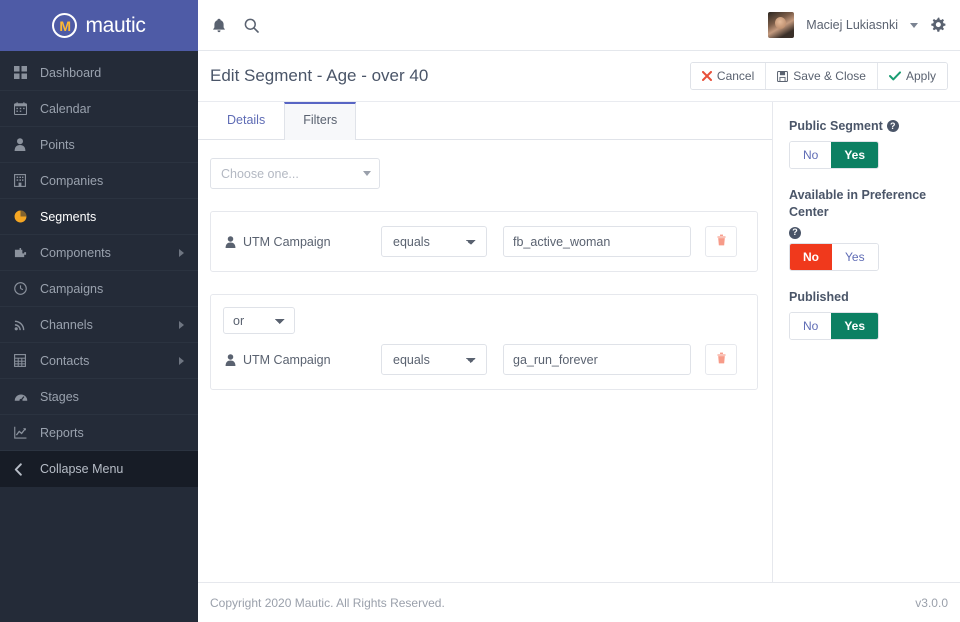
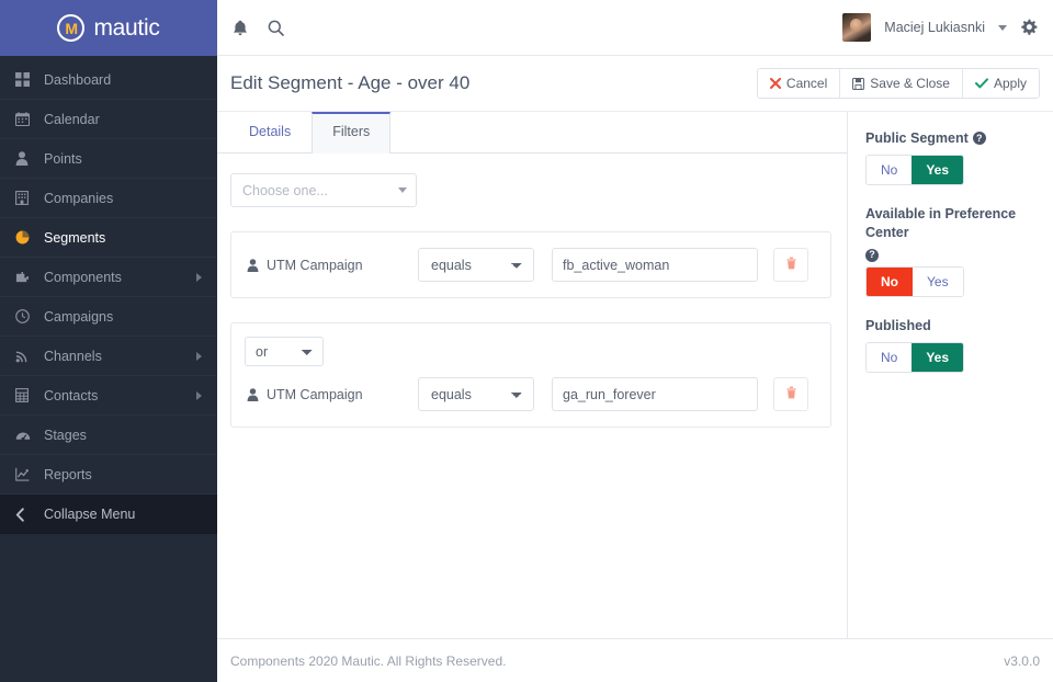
  M
  mautic
  Dashboard
  Calendar
  Points
  Companies
  Segments
  Components
  Campaigns
  Channels
  Contacts
  Stages
  Reports
  Collapse Menu
  Maciej Lukiasnki
  Edit Segment - Age - over 40
  Cancel
  Save & Close
  Apply
  Details
  Filters
  Choose one...
  UTM Campaign
  equals
  fb_active_woman
  or
  UTM Campaign
  equals
  ga_run_forever
  Public Segment
  ?
  No
  Yes
  Available in Preference Center
  ?
  No
  Yes
  Published
  No
  Yes
- Copyright 2020 Mautic. All Rights Reserved.
+ Components 2020 Mautic. All Rights Reserved.
  v3.0.0
